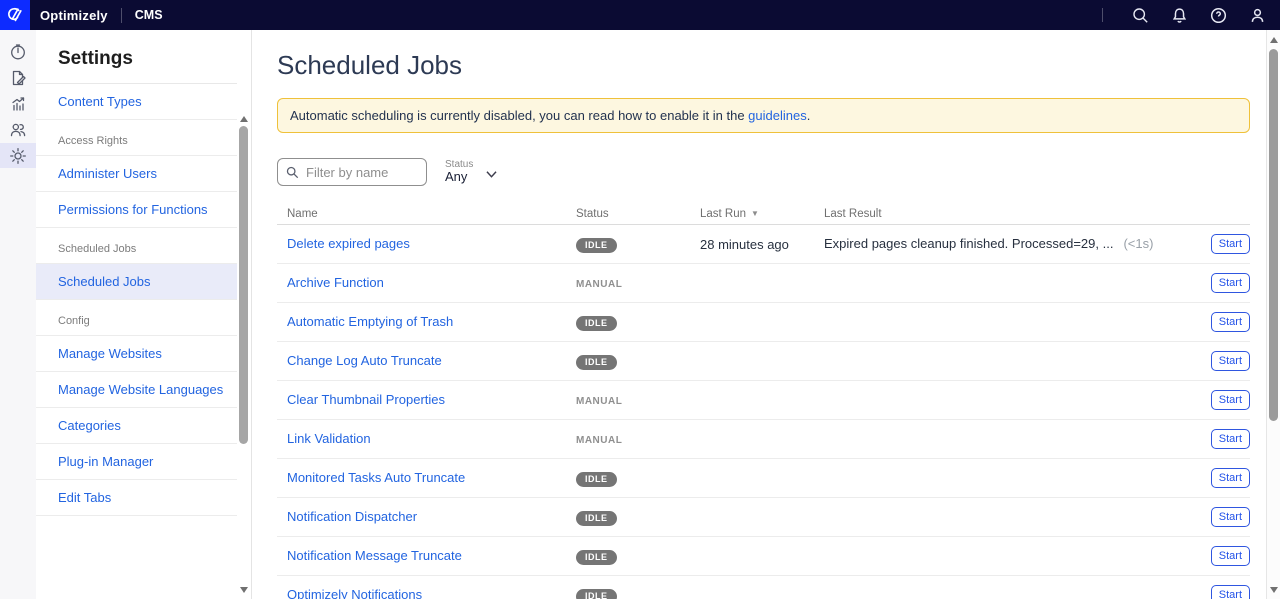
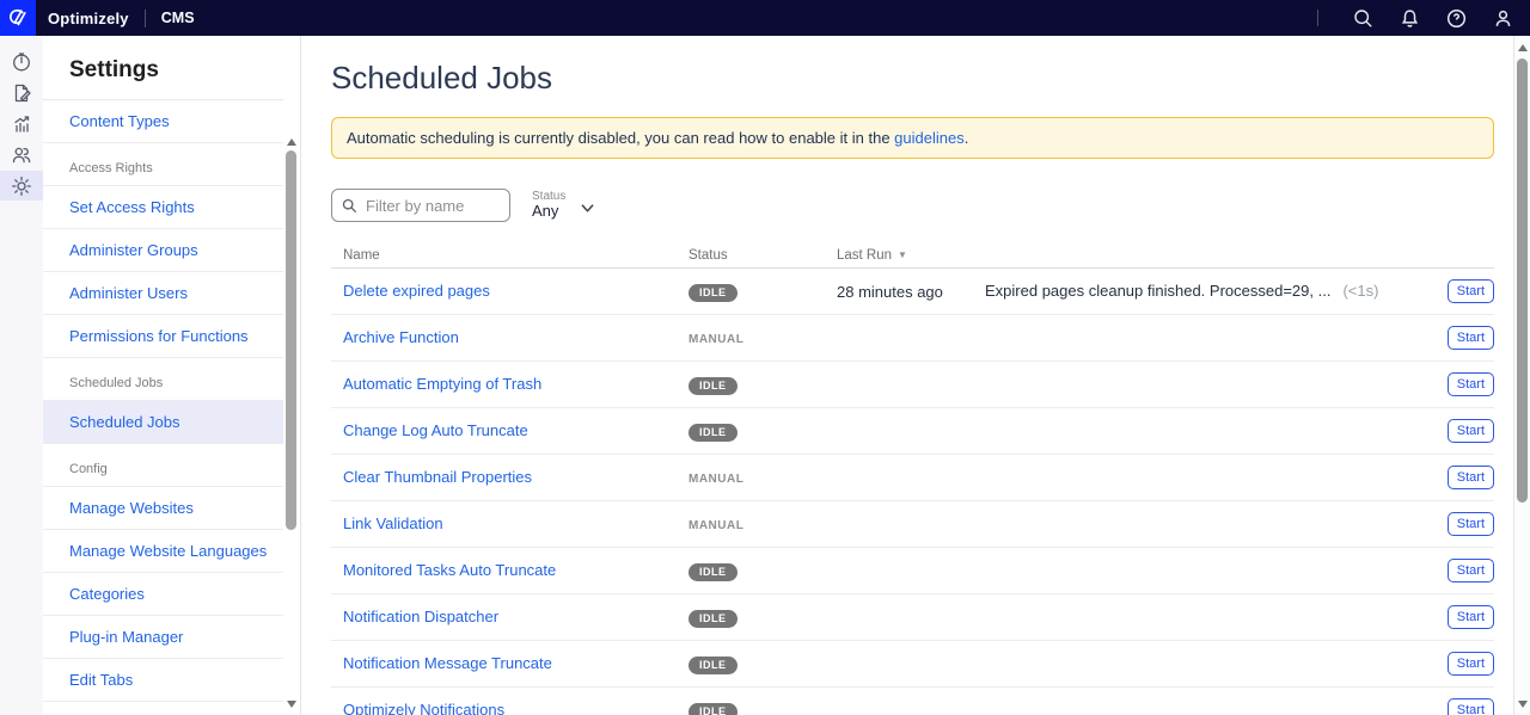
  Optimizely
  CMS
  Settings
  Content Types
  Access Rights
+ Set Access Rights
+ Administer Groups
  Administer Users
  Permissions for Functions
  Scheduled Jobs
  Scheduled Jobs
  Config
  Manage Websites
  Manage Website Languages
  Categories
  Plug-in Manager
  Edit Tabs
  Scheduled Jobs
  Automatic scheduling is currently disabled, you can read how to enable it in the guidelines.
  Filter by name
  Status
  Any
  Name
  Status
  Last Run ▼
- Last Result
  Delete expired pages
  IDLE
  28 minutes ago
  Expired pages cleanup finished. Processed=29, ... (<1s)
  Start
  Archive Function
  MANUAL
  Start
  Automatic Emptying of Trash
  IDLE
  Start
  Change Log Auto Truncate
  IDLE
  Start
  Clear Thumbnail Properties
  MANUAL
  Start
  Link Validation
  MANUAL
  Start
  Monitored Tasks Auto Truncate
  IDLE
  Start
  Notification Dispatcher
  IDLE
  Start
  Notification Message Truncate
  IDLE
  Start
  Optimizely Notifications
  IDLE
  Start
